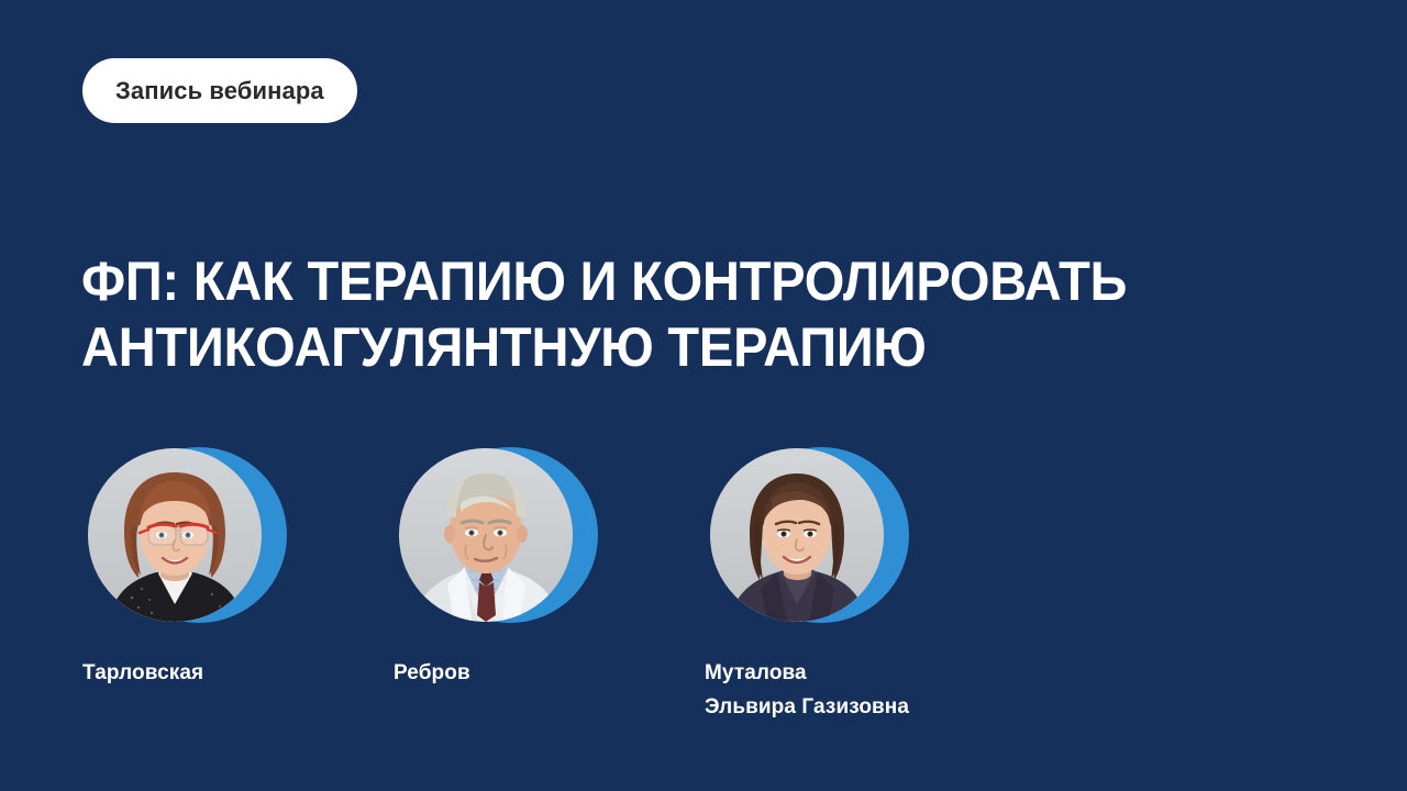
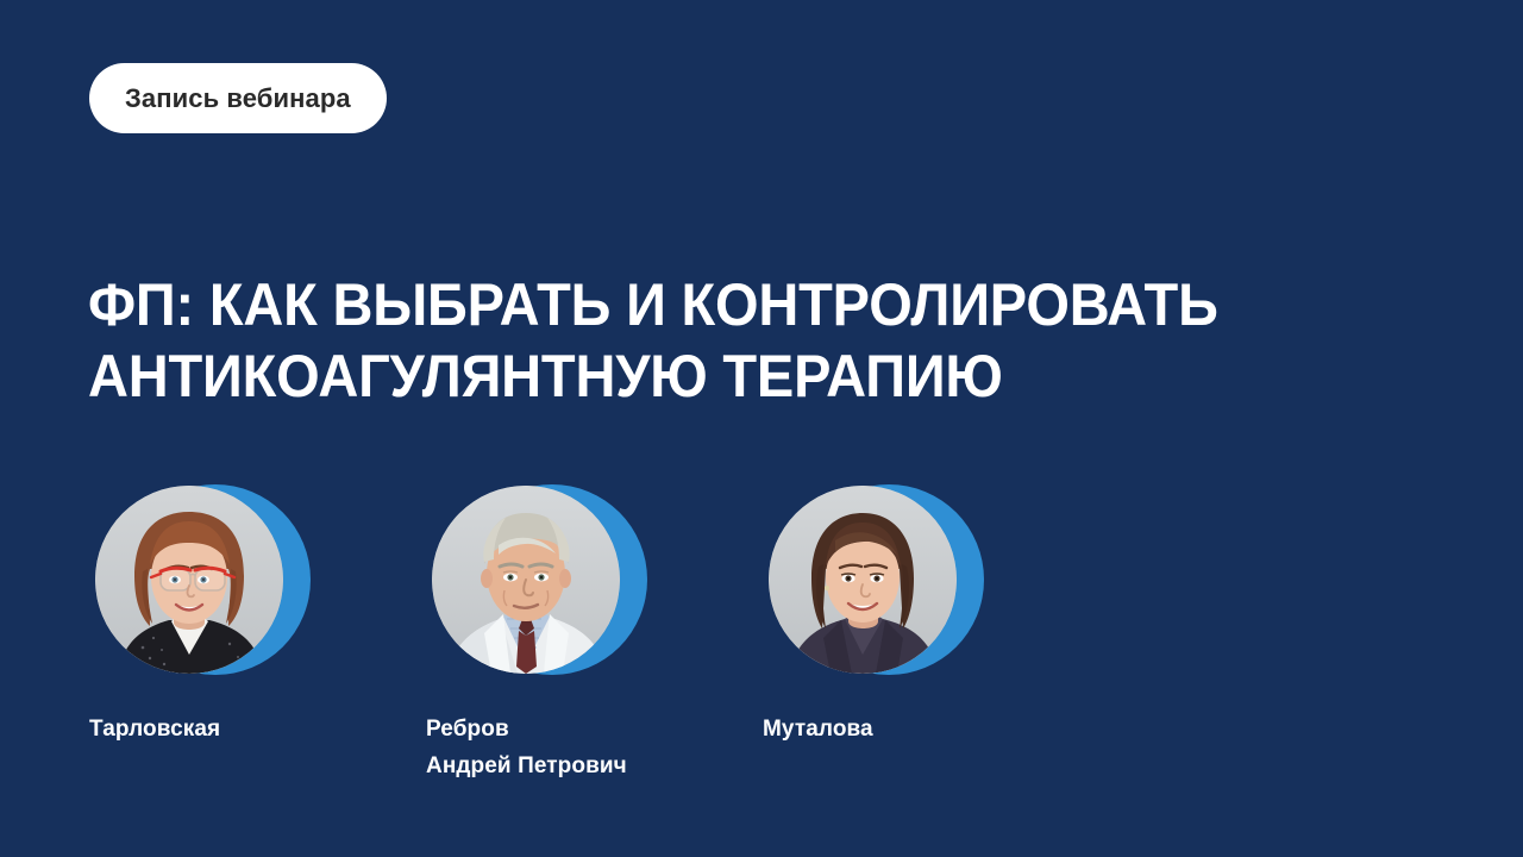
  Запись вебинара
- ФП: КАК ТЕРАПИЮ И КОНТРОЛИРОВАТЬ
+ ФП: КАК ВЫБРАТЬ И КОНТРОЛИРОВАТЬ
  АНТИКОАГУЛЯНТНУЮ ТЕРАПИЮ
  Тарловская
  Ребров
+ Андрей Петрович
  Муталова
- Эльвира Газизовна
